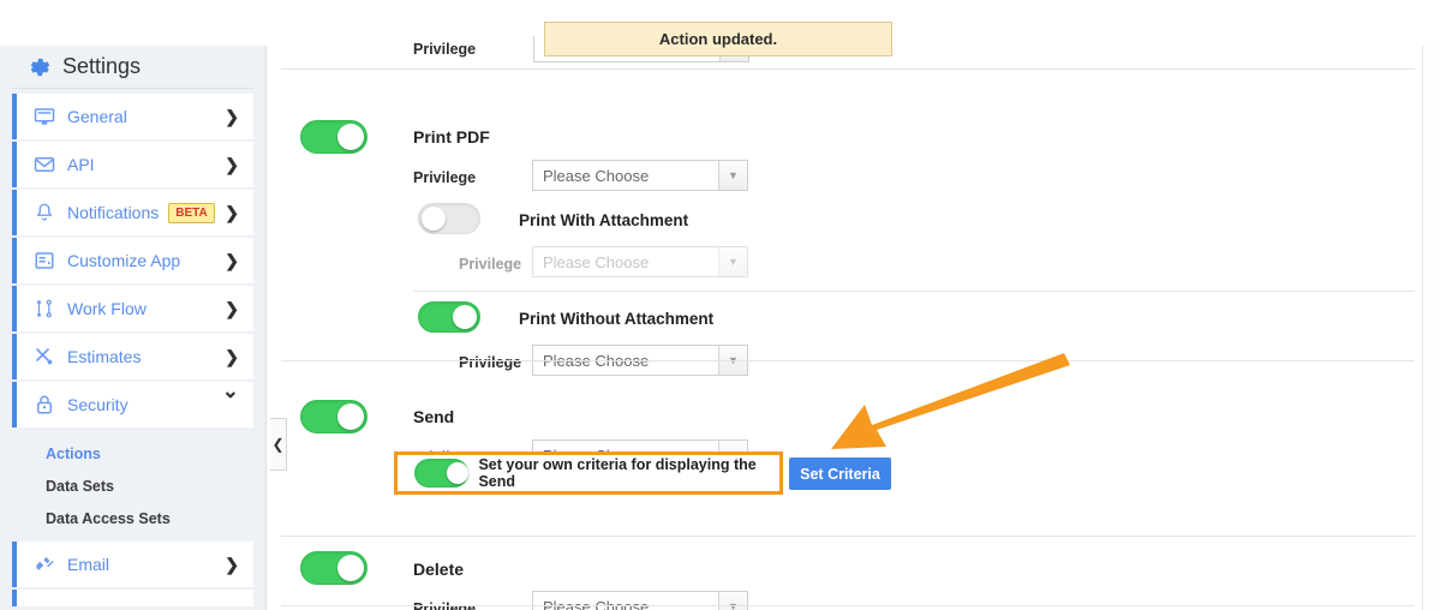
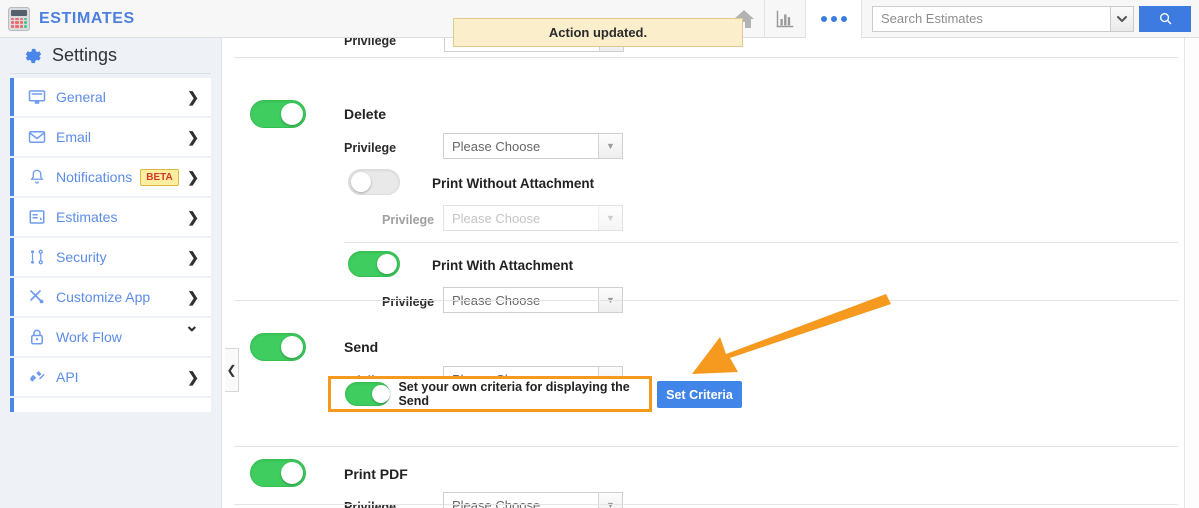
  Privilege
- Print PDF
+ Delete
  Privilege
  Please Choose
  ▼
- Print With Attachment
+ Print Without Attachment
  Privilege
  Please Choose
  ▼
- Print Without Attachment
+ Print With Attachment
  Privilege
  Send
- Delete
+ Print PDF
  Privilege
  Please Choose
  ▼
  Set your own criteria for displaying the Send
  Set Criteria
  ❮
  Settings
  General
  ❯
- API
+ Email
  ❯
  Notifications
  BETA
  ❯
- Customize App
+ Estimates
  ❯
- Work Flow
+ Security
  ❯
- Estimates
+ Customize App
  ❯
- Security
+ Work Flow
  ⌄
- Actions
- Data Sets
- Data Access Sets
- Email
+ API
  ❯
+ ESTIMATES
+ Search Estimates
  Action updated.
